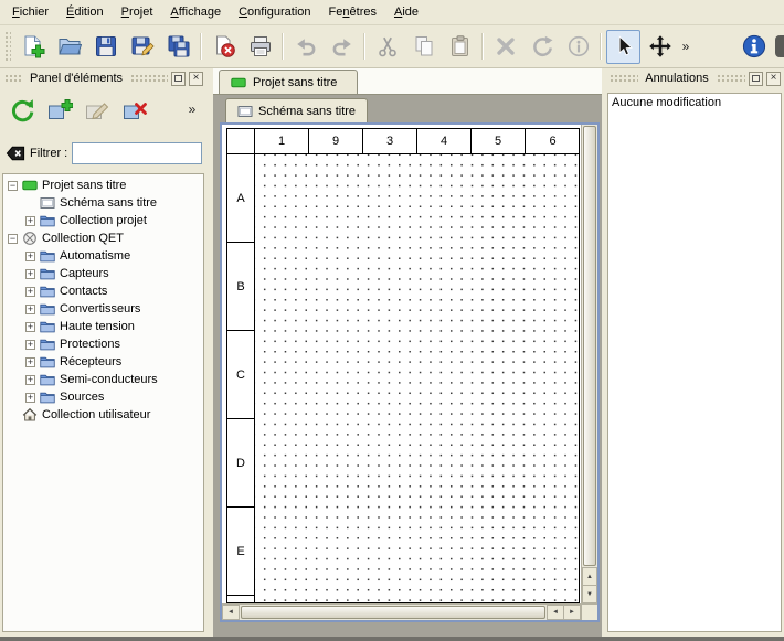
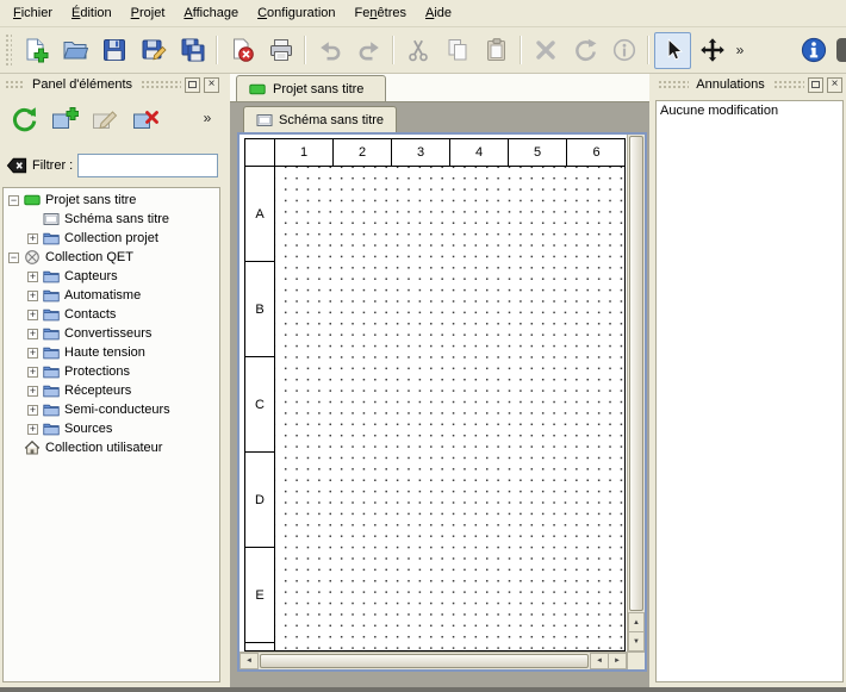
  Fichier
  Édition
  Projet
  Affichage
  Configuration
  Fenêtres
  Aide
  »
  Panel d'éléments
  ×
  »
  Filtrer :
  −
  Projet sans titre
  Schéma sans titre
  +
  Collection projet
  −
  Collection QET
  +
- Automatisme
+ Capteurs
  +
- Capteurs
+ Automatisme
  +
  Contacts
  +
  Convertisseurs
  +
  Haute tension
  +
  Protections
  +
  Récepteurs
  +
  Semi-conducteurs
  +
  Sources
  Collection utilisateur
  Projet sans titre
  Schéma sans titre
  1
- 9
+ 2
  3
  4
  5
  6
  A
  B
  C
  D
  E
  Annulations
  ×
  Aucune modification
